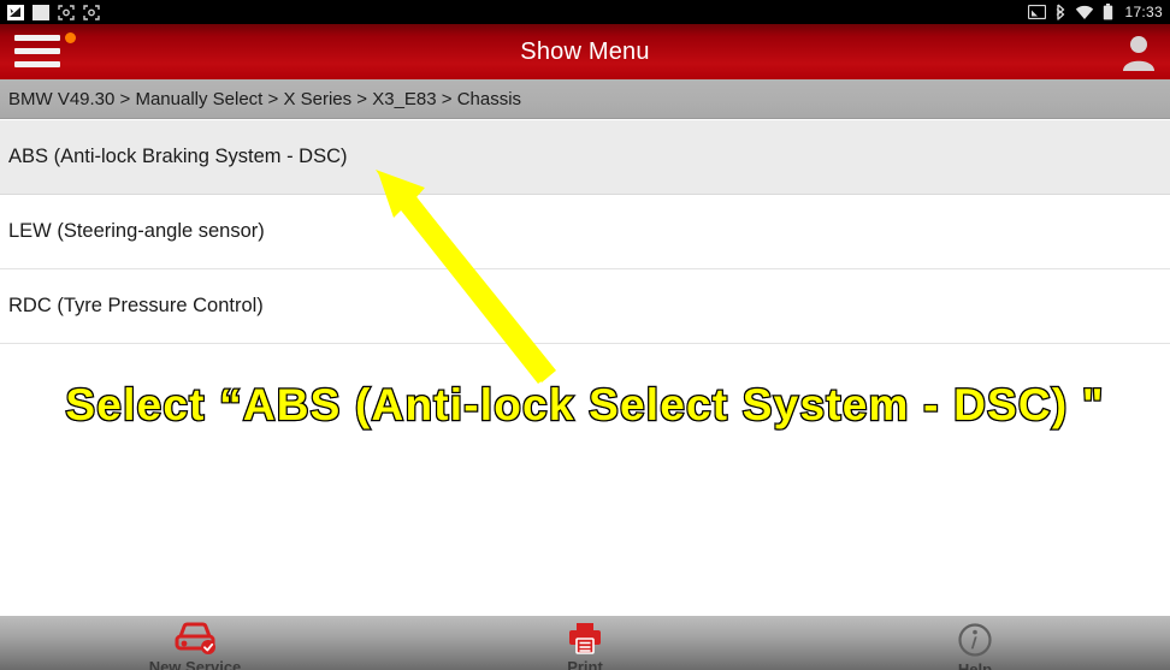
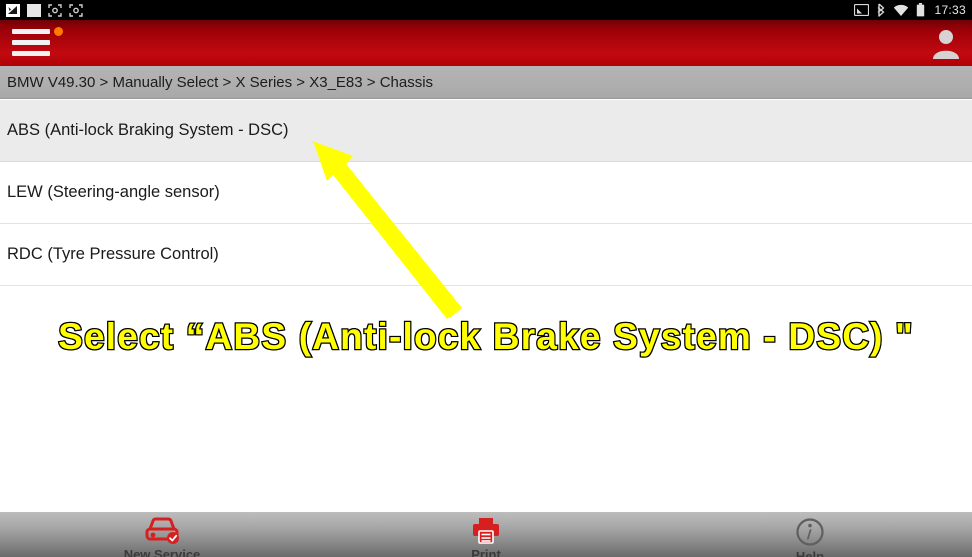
  17:33
- Show Menu
  BMW V49.30 > Manually Select > X Series > X3_E83 > Chassis
  ABS (Anti-lock Braking System - DSC)
  LEW (Steering-angle sensor)
  RDC (Tyre Pressure Control)
- Select “ABS (Anti-lock Select System - DSC) "
+ Select “ABS (Anti-lock Brake System - DSC) "
  New Service
  Print
